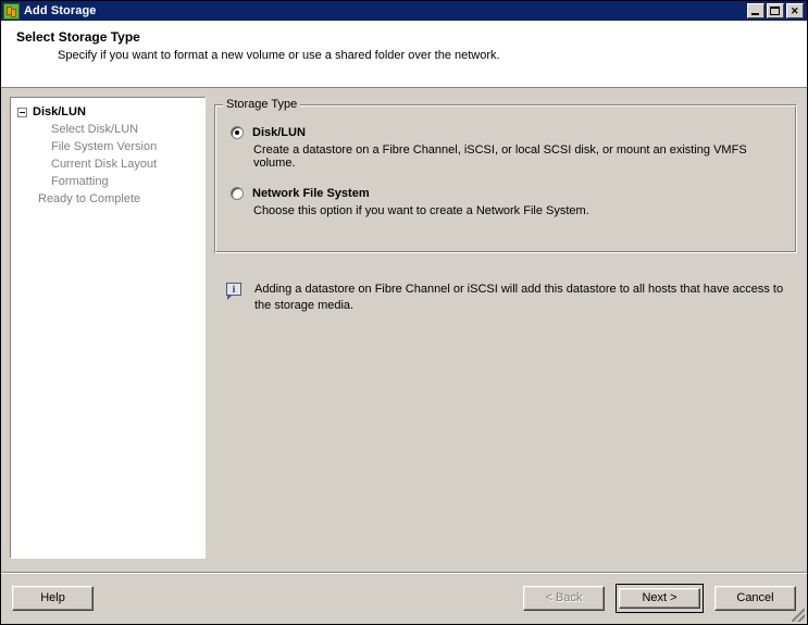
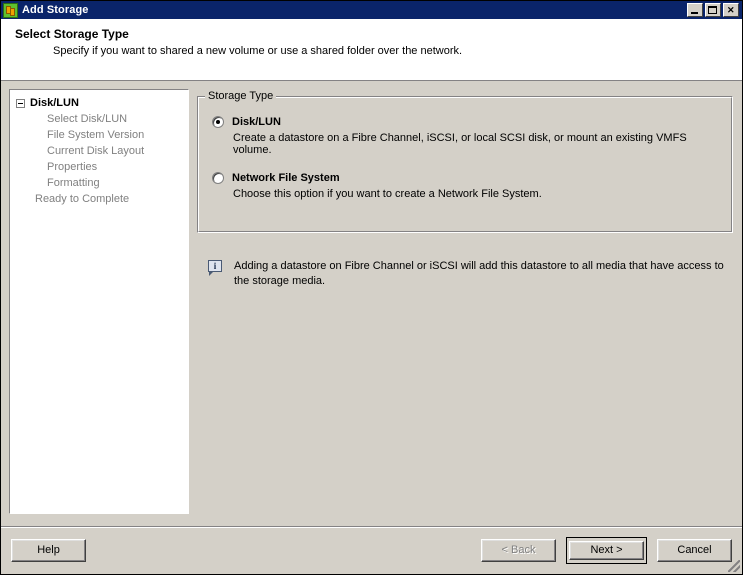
  Add Storage
  Select Storage Type
- Specify if you want to format a new volume or use a shared folder over the network.
+ Specify if you want to shared a new volume or use a shared folder over the network.
  Disk/LUN
  Select Disk/LUN
  File System Version
  Current Disk Layout
+ Properties
  Formatting
  Ready to Complete
  Storage Type
  Disk/LUN
  Create a datastore on a Fibre Channel, iSCSI, or local SCSI disk, or mount an existing VMFS volume.
  Network File System
  Choose this option if you want to create a Network File System.
  i
- Adding a datastore on Fibre Channel or iSCSI will add this datastore to all hosts that have access to the storage media.
+ Adding a datastore on Fibre Channel or iSCSI will add this datastore to all media that have access to the storage media.
  Help
  < Back
  Next >
  Cancel
